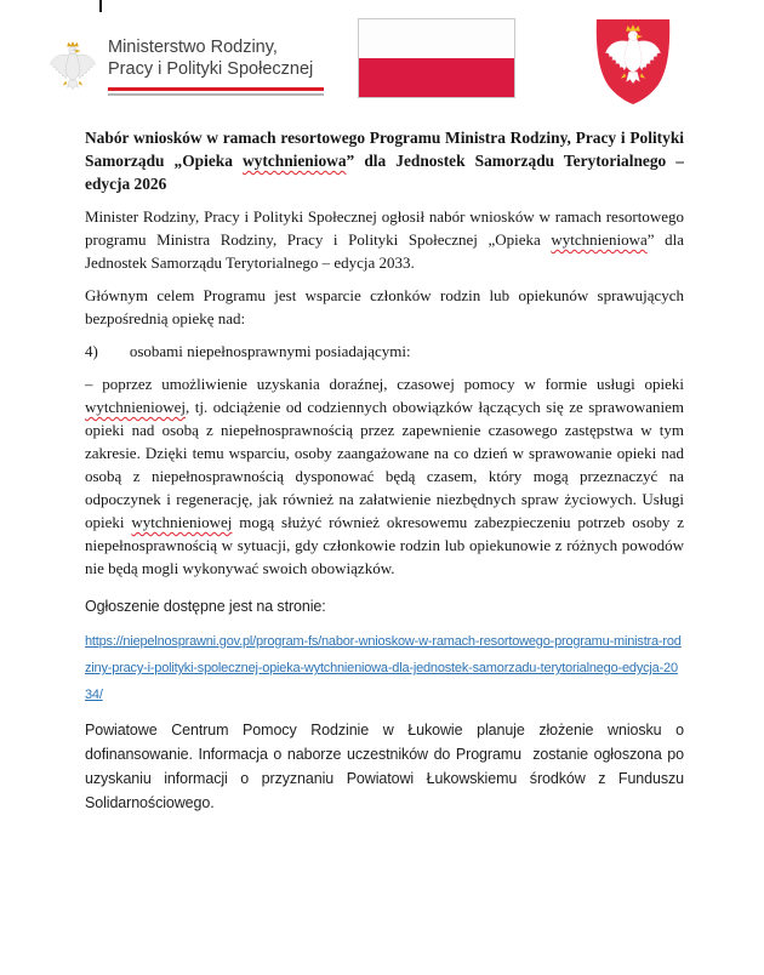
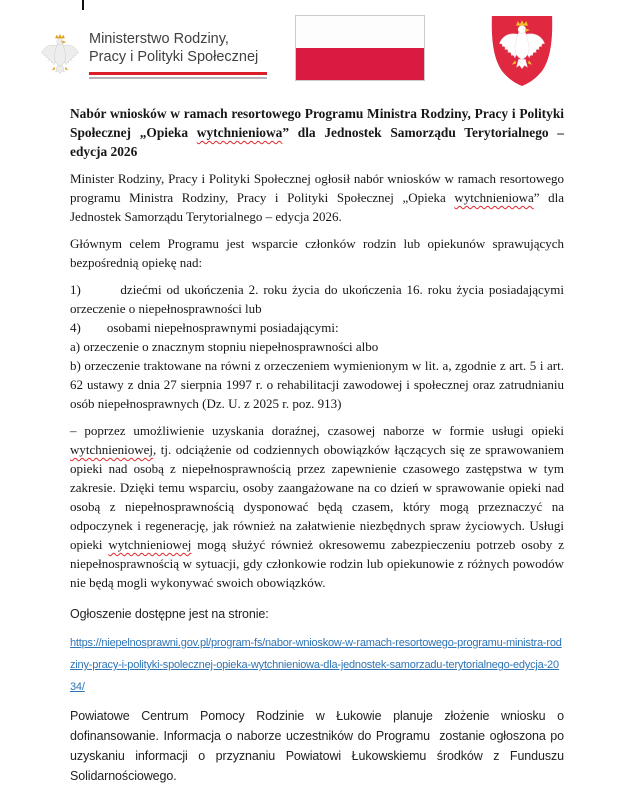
  Ministerstwo Rodziny,
  Pracy i Polityki Społecznej
- Nabór wniosków w ramach resortowego Programu Ministra Rodziny, Pracy i Polityki Samorządu „Opieka wytchnieniowa” dla Jednostek Samorządu Terytorialnego – edycja 2026
+ Nabór wniosków w ramach resortowego Programu Ministra Rodziny, Pracy i Polityki Społecznej „Opieka wytchnieniowa” dla Jednostek Samorządu Terytorialnego – edycja 2026
- Minister Rodziny, Pracy i Polityki Społecznej ogłosił nabór wniosków w ramach resortowego programu Ministra Rodziny, Pracy i Polityki Społecznej „Opieka wytchnieniowa” dla Jednostek Samorządu Terytorialnego – edycja 2033.
+ Minister Rodziny, Pracy i Polityki Społecznej ogłosił nabór wniosków w ramach resortowego programu Ministra Rodziny, Pracy i Polityki Społecznej „Opieka wytchnieniowa” dla Jednostek Samorządu Terytorialnego – edycja 2026.
  Głównym celem Programu jest wsparcie członków rodzin lub opiekunów sprawujących bezpośrednią opiekę nad:
+ 1) dziećmi od ukończenia 2. roku życia do ukończenia 16. roku życia posiadającymi orzeczenie o niepełnosprawności lub
  4) osobami niepełnosprawnymi posiadającymi:
+ a) orzeczenie o znacznym stopniu niepełnosprawności albo
+ b) orzeczenie traktowane na równi z orzeczeniem wymienionym w lit. a, zgodnie z art. 5 i art. 62 ustawy z dnia 27 sierpnia 1997 r. o rehabilitacji zawodowej i społecznej oraz zatrudnianiu osób niepełnosprawnych (Dz. U. z 2025 r. poz. 913)
- – poprzez umożliwienie uzyskania doraźnej, czasowej pomocy w formie usługi opieki wytchnieniowej, tj. odciążenie od codziennych obowiązków łączących się ze sprawowaniem opieki nad osobą z niepełnosprawnością przez zapewnienie czasowego zastępstwa w tym zakresie. Dzięki temu wsparciu, osoby zaangażowane na co dzień w sprawowanie opieki nad osobą z niepełnosprawnością dysponować będą czasem, który mogą przeznaczyć na odpoczynek i regenerację, jak również na załatwienie niezbędnych spraw życiowych. Usługi opieki wytchnieniowej mogą służyć również okresowemu zabezpieczeniu potrzeb osoby z niepełnosprawnością w sytuacji, gdy członkowie rodzin lub opiekunowie z różnych powodów nie będą mogli wykonywać swoich obowiązków.
+ – poprzez umożliwienie uzyskania doraźnej, czasowej naborze w formie usługi opieki wytchnieniowej, tj. odciążenie od codziennych obowiązków łączących się ze sprawowaniem opieki nad osobą z niepełnosprawnością przez zapewnienie czasowego zastępstwa w tym zakresie. Dzięki temu wsparciu, osoby zaangażowane na co dzień w sprawowanie opieki nad osobą z niepełnosprawnością dysponować będą czasem, który mogą przeznaczyć na odpoczynek i regenerację, jak również na załatwienie niezbędnych spraw życiowych. Usługi opieki wytchnieniowej mogą służyć również okresowemu zabezpieczeniu potrzeb osoby z niepełnosprawnością w sytuacji, gdy członkowie rodzin lub opiekunowie z różnych powodów nie będą mogli wykonywać swoich obowiązków.
  Ogłoszenie dostępne jest na stronie:
  https://niepelnosprawni.gov.pl/program-fs/nabor-wnioskow-w-ramach-resortowego-programu-ministra-rodziny-pracy-i-polityki-spolecznej-opieka-wytchnieniowa-dla-jednostek-samorzadu-terytorialnego-edycja-2034/
  Powiatowe Centrum Pomocy Rodzinie w Łukowie planuje złożenie wniosku o dofinansowanie. Informacja o naborze uczestników do Programu zostanie ogłoszona po uzyskaniu informacji o przyznaniu Powiatowi Łukowskiemu środków z Funduszu Solidarnościowego.
